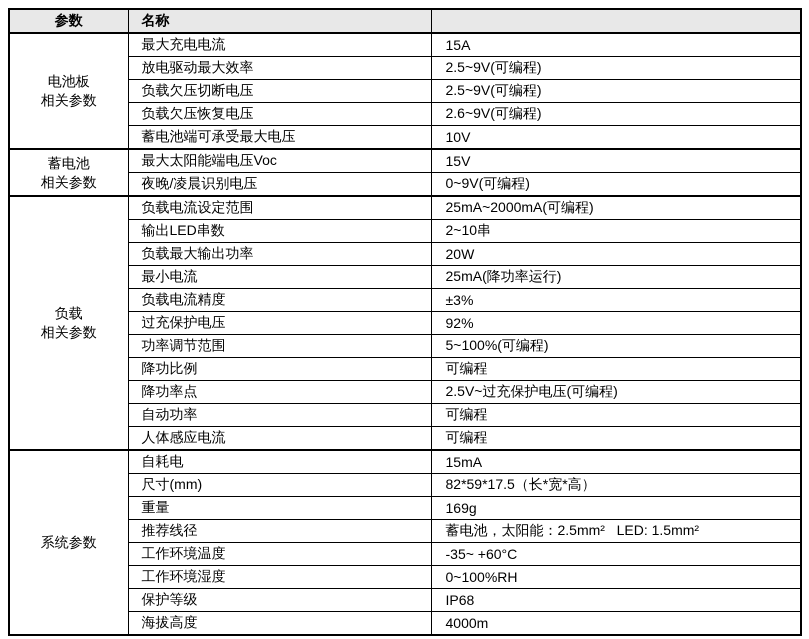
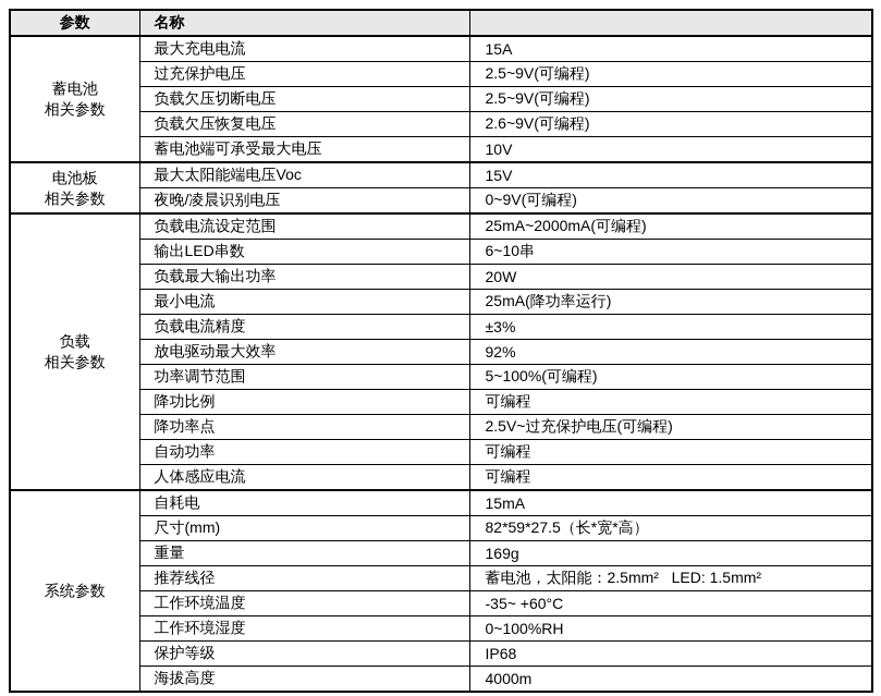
  参数	名称
- 电池板 相关参数	最大充电电流	15A
+ 蓄电池 相关参数	最大充电电流	15A
- 放电驱动最大效率	2.5~9V(可编程)
+ 过充保护电压	2.5~9V(可编程)
  负载欠压切断电压	2.5~9V(可编程)
  负载欠压恢复电压	2.6~9V(可编程)
  蓄电池端可承受最大电压	10V
- 蓄电池 相关参数	最大太阳能端电压Voc	15V
+ 电池板 相关参数	最大太阳能端电压Voc	15V
  夜晚/凌晨识别电压	0~9V(可编程)
  负载 相关参数	负载电流设定范围	25mA~2000mA(可编程)
- 输出LED串数	2~10串
+ 输出LED串数	6~10串
  负载最大输出功率	20W
  最小电流	25mA(降功率运行)
  负载电流精度	±3%
- 过充保护电压	92%
+ 放电驱动最大效率	92%
  功率调节范围	5~100%(可编程)
  降功比例	可编程
  降功率点	2.5V~过充保护电压(可编程)
  自动功率	可编程
  人体感应电流	可编程
  系统参数	自耗电	15mA
- 尺寸(mm)	82*59*17.5（长*宽*高）
+ 尺寸(mm)	82*59*27.5（长*宽*高）
  重量	169g
  推荐线径	蓄电池，太阳能：2.5mm² LED: 1.5mm²
  工作环境温度	-35~ +60°C
  工作环境湿度	0~100%RH
  保护等级	IP68
  海拔高度	4000m
